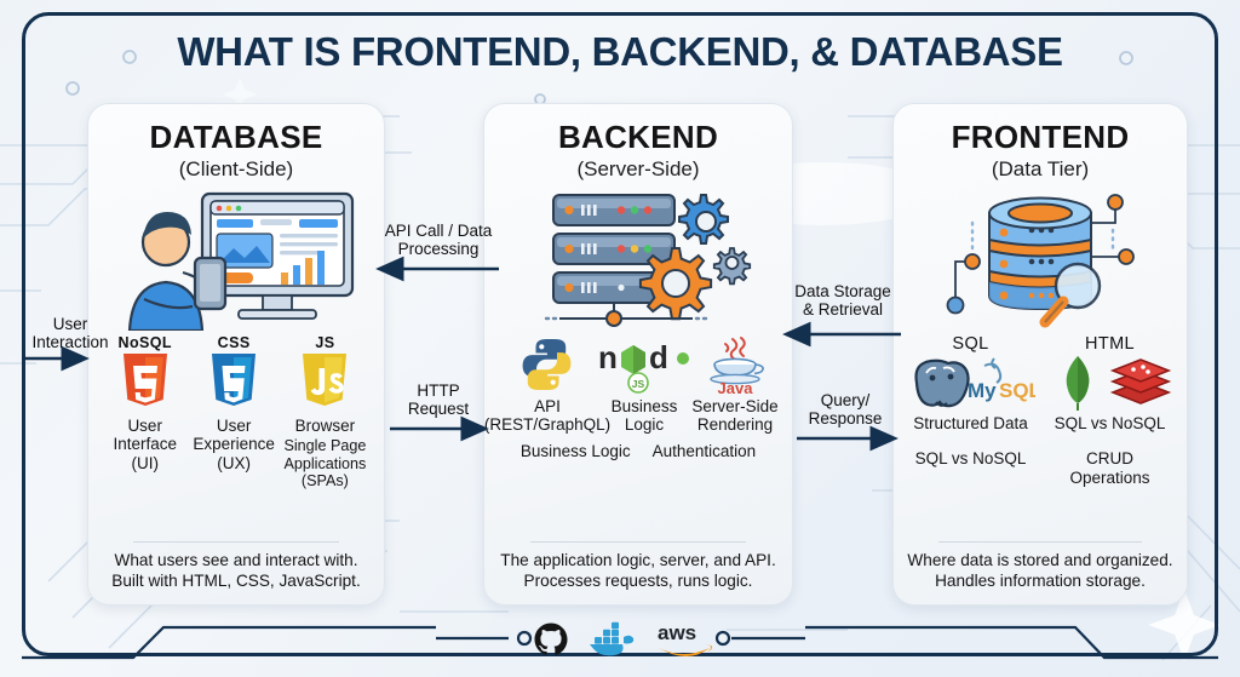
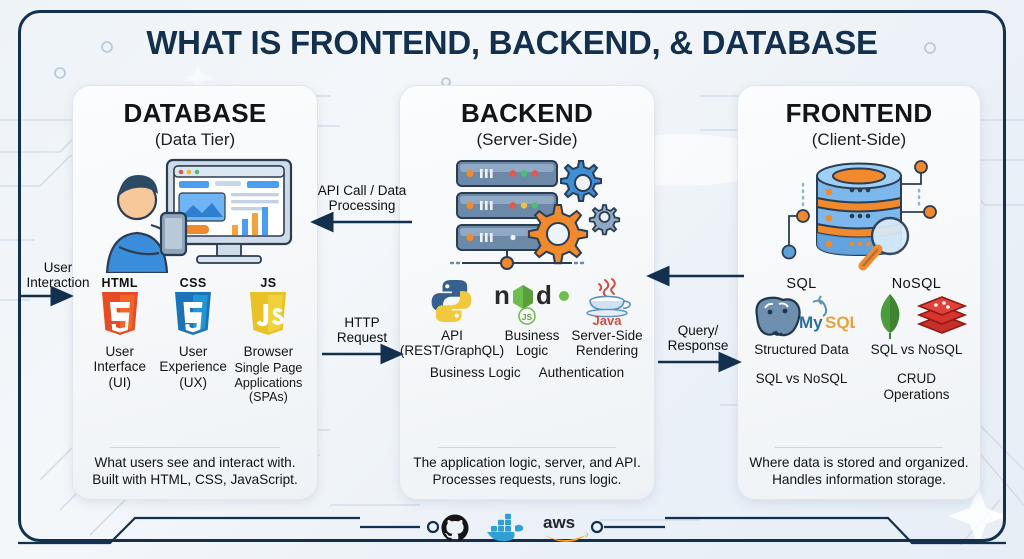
  WHAT IS FRONTEND, BACKEND, & DATABASE
  DATABASE
- (Client-Side)
+ (Data Tier)
- NoSQL
+ HTML
  User
  Interface
  (UI)
  CSS
  User
  Experience
  (UX)
  JS
  Browser
  Single Page
  Applications
  (SPAs)
  What users see and interact with.
  Built with HTML, CSS, JavaScript.
  BACKEND
  (Server-Side)
  API
  (REST/GraphQL)
  n
  d
  JS
  Business
  Logic
  Java
  Server-Side
  Rendering
  Business Logic
  Authentication
  The application logic, server, and API.
  Processes requests, runs logic.
  FRONTEND
- (Data Tier)
+ (Client-Side)
  SQL
  My
  SQL
  Structured Data
  SQL vs NoSQL
- HTML
+ NoSQL
  SQL vs NoSQL
  CRUD
  Operations
  Where data is stored and organized.
  Handles information storage.
  User
  Interaction
  API Call / Data
  Processing
  HTTP
  Request
- Data Storage
- & Retrieval
  Query/
  Response
  aws
